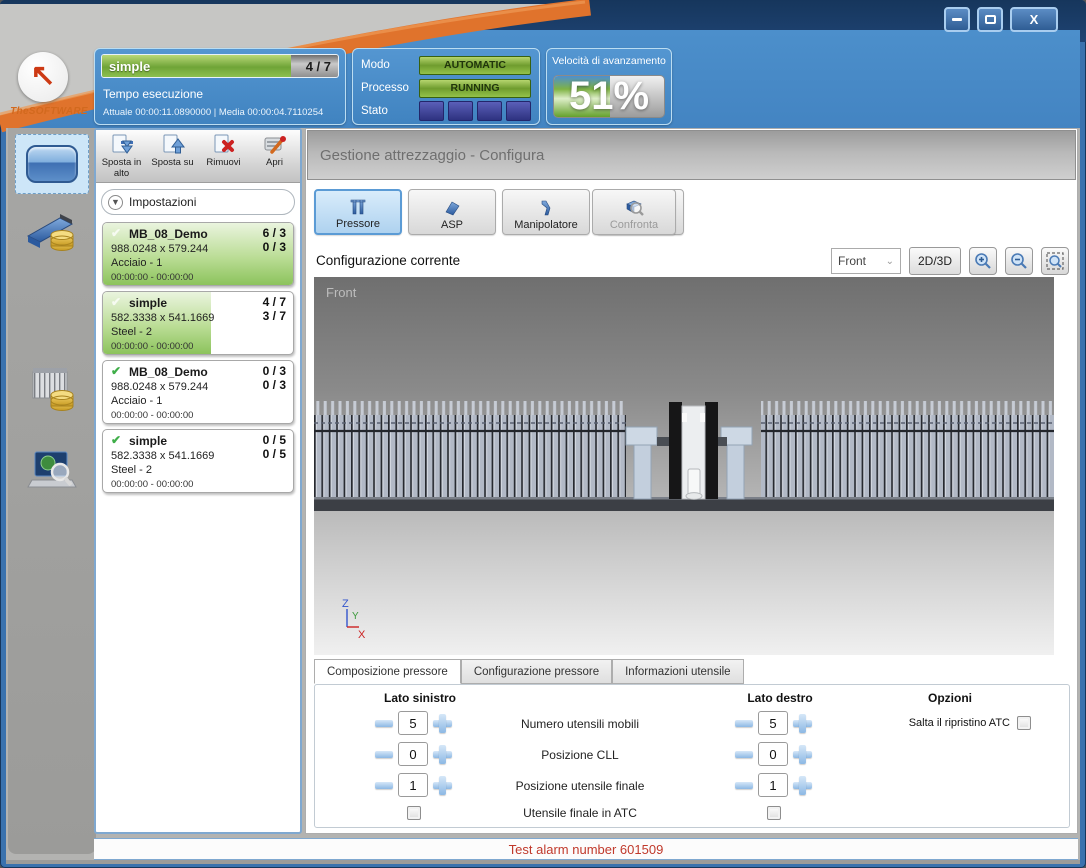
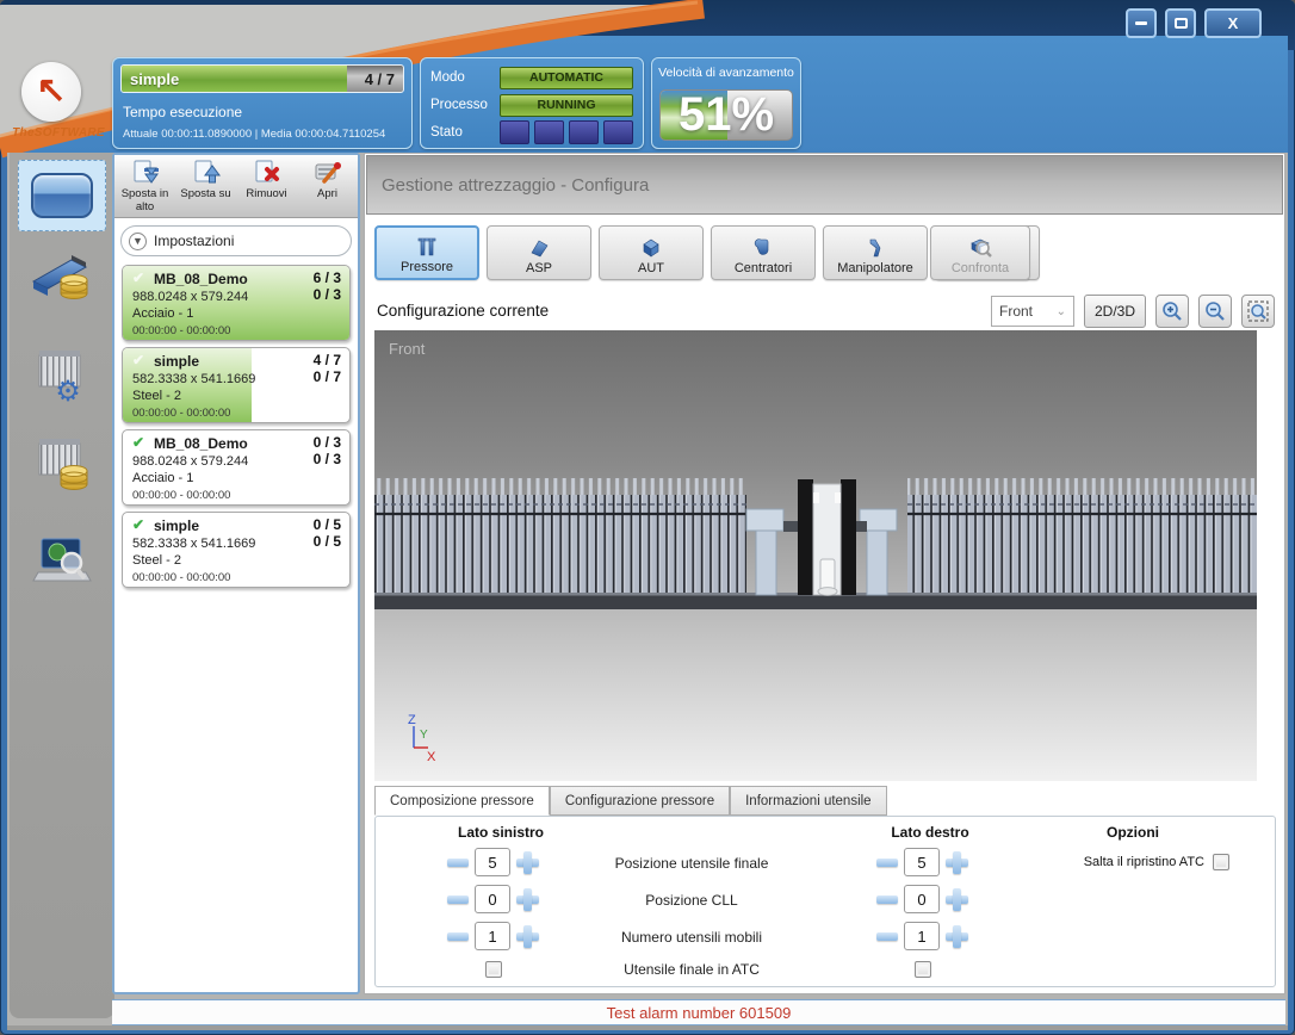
  ↖
  TheSOFTWARE
  X
  simple
  4 / 7
  Tempo esecuzione
  Attuale 00:00:11.0890000 | Media 00:00:04.7110254
  Modo
  AUTOMATIC
  Processo
  RUNNING
  Stato
  Velocità di avanzamento
  51%
+ ⚙
  Sposta in alto
  Sposta su
  Rimuovi
  Apri
  ▼
  Impostazioni
  ✔
  MB_08_Demo
  6 / 3
  0 / 3
  988.0248 x 579.244
  Acciaio - 1
  00:00:00 - 00:00:00
  ✔
  simple
  4 / 7
- 3 / 7
+ 0 / 7
  582.3338 x 541.1669
  Steel - 2
  00:00:00 - 00:00:00
  ✔
  MB_08_Demo
  0 / 3
  0 / 3
  988.0248 x 579.244
  Acciaio - 1
  00:00:00 - 00:00:00
  ✔
  simple
  0 / 5
  0 / 5
  582.3338 x 541.1669
  Steel - 2
  00:00:00 - 00:00:00
  Gestione attrezzaggio - Configura
  Pressore
  ASP
+ AUT
+ Centratori
  Manipolatore
  Confronta
  Configurazione corrente
  Front
  ⌄
  2D/3D
  Front
  Z
  Y
  X
  Composizione pressore
  Configurazione pressore
  Informazioni utensile
  Lato sinistro
  Lato destro
  Opzioni
  5
- Numero utensili mobili
+ Posizione utensile finale
  5
  Salta il ripristino ATC
  0
  Posizione CLL
  0
  1
- Posizione utensile finale
+ Numero utensili mobili
  1
  Utensile finale in ATC
  Test alarm number 601509
